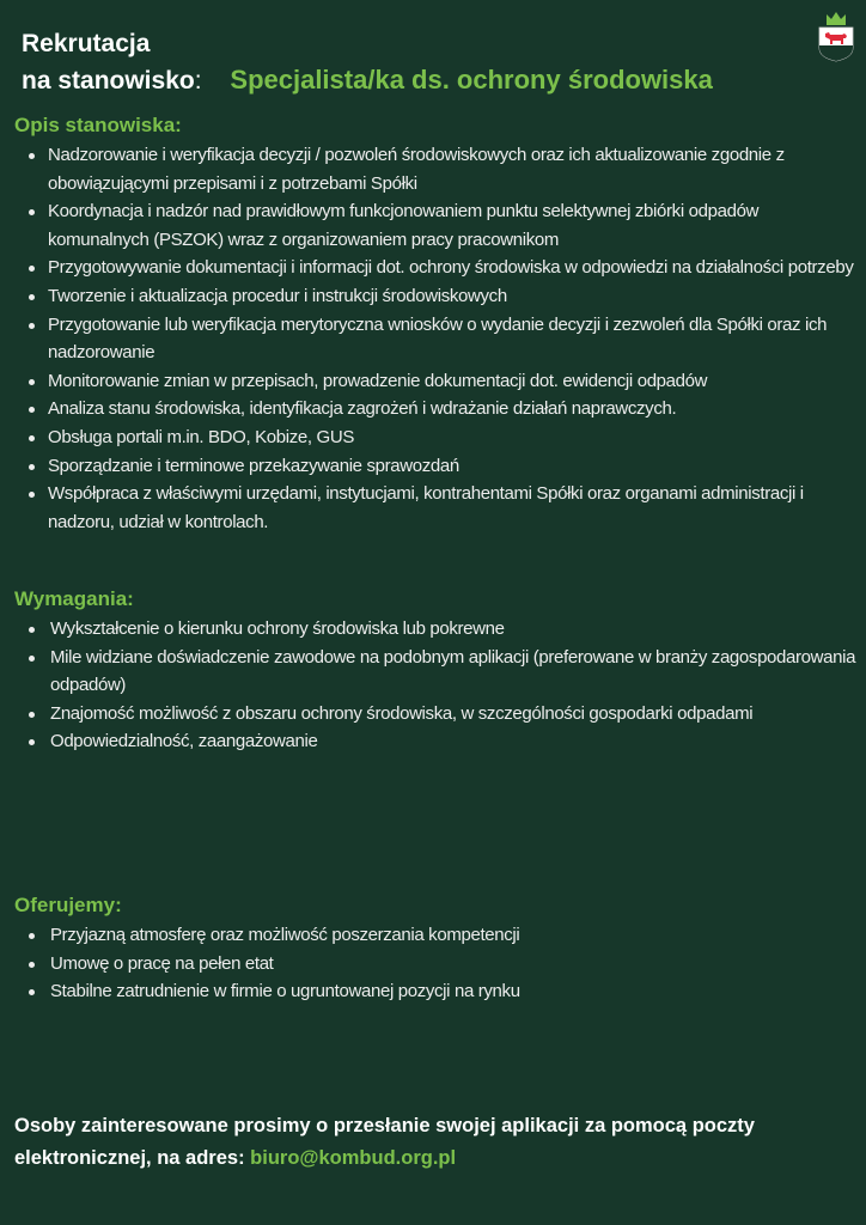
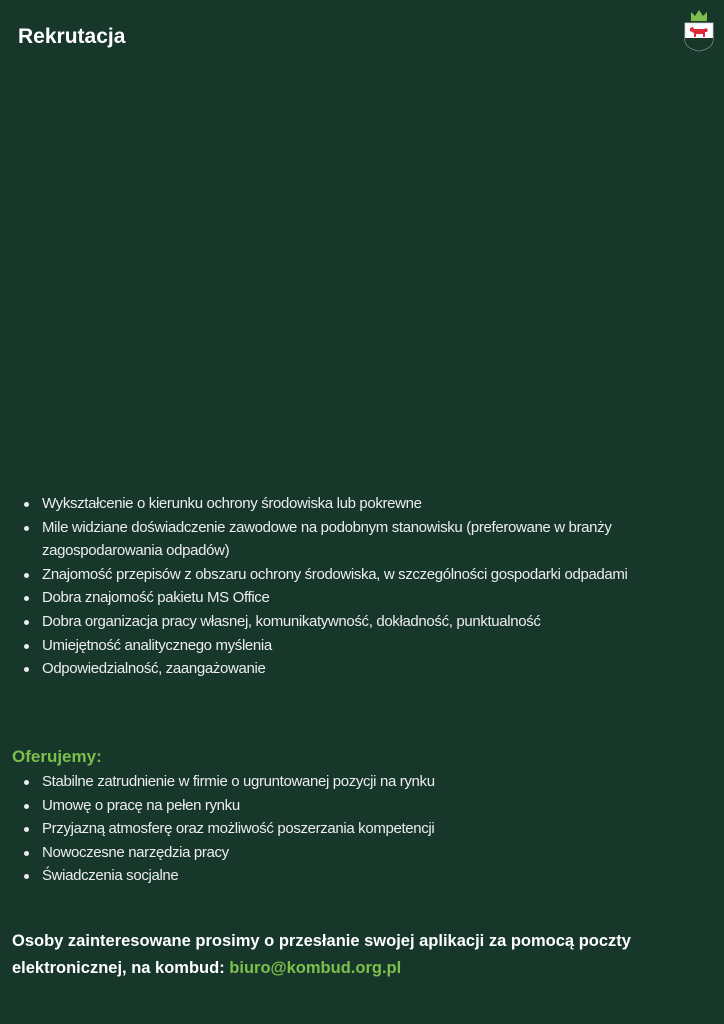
  Rekrutacja
- na stanowisko: Specjalista/ka ds. ochrony środowiska
- Opis stanowiska:
- Nadzorowanie i weryfikacja decyzji / pozwoleń środowiskowych oraz ich aktualizowanie zgodnie z obowiązującymi przepisami i z potrzebami Spółki
- Koordynacja i nadzór nad prawidłowym funkcjonowaniem punktu selektywnej zbiórki odpadów komunalnych (PSZOK) wraz z organizowaniem pracy pracownikom
- Przygotowywanie dokumentacji i informacji dot. ochrony środowiska w odpowiedzi na działalności potrzeby
- Tworzenie i aktualizacja procedur i instrukcji środowiskowych
- Przygotowanie lub weryfikacja merytoryczna wniosków o wydanie decyzji i zezwoleń dla Spółki oraz ich nadzorowanie
- Monitorowanie zmian w przepisach, prowadzenie dokumentacji dot. ewidencji odpadów
- Analiza stanu środowiska, identyfikacja zagrożeń i wdrażanie działań naprawczych.
- Obsługa portali m.in. BDO, Kobize, GUS
- Sporządzanie i terminowe przekazywanie sprawozdań
- Współpraca z właściwymi urzędami, instytucjami, kontrahentami Spółki oraz organami administracji i nadzoru, udział w kontrolach.
- Wymagania:
  Wykształcenie o kierunku ochrony środowiska lub pokrewne
- Mile widziane doświadczenie zawodowe na podobnym aplikacji (preferowane w branży zagospodarowania odpadów)
+ Mile widziane doświadczenie zawodowe na podobnym stanowisku (preferowane w branży zagospodarowania odpadów)
- Znajomość możliwość z obszaru ochrony środowiska, w szczególności gospodarki odpadami
+ Znajomość przepisów z obszaru ochrony środowiska, w szczególności gospodarki odpadami
+ Dobra znajomość pakietu MS Office
+ Dobra organizacja pracy własnej, komunikatywność, dokładność, punktualność
+ Umiejętność analitycznego myślenia
  Odpowiedzialność, zaangażowanie
  Oferujemy:
- Przyjazną atmosferę oraz możliwość poszerzania kompetencji
+ Stabilne zatrudnienie w firmie o ugruntowanej pozycji na rynku
- Umowę o pracę na pełen etat
+ Umowę o pracę na pełen rynku
- Stabilne zatrudnienie w firmie o ugruntowanej pozycji na rynku
+ Przyjazną atmosferę oraz możliwość poszerzania kompetencji
+ Nowoczesne narzędzia pracy
+ Świadczenia socjalne
- Osoby zainteresowane prosimy o przesłanie swojej aplikacji za pomocą poczty elektronicznej, na adres: biuro@kombud.org.pl
+ Osoby zainteresowane prosimy o przesłanie swojej aplikacji za pomocą poczty elektronicznej, na kombud: biuro@kombud.org.pl
